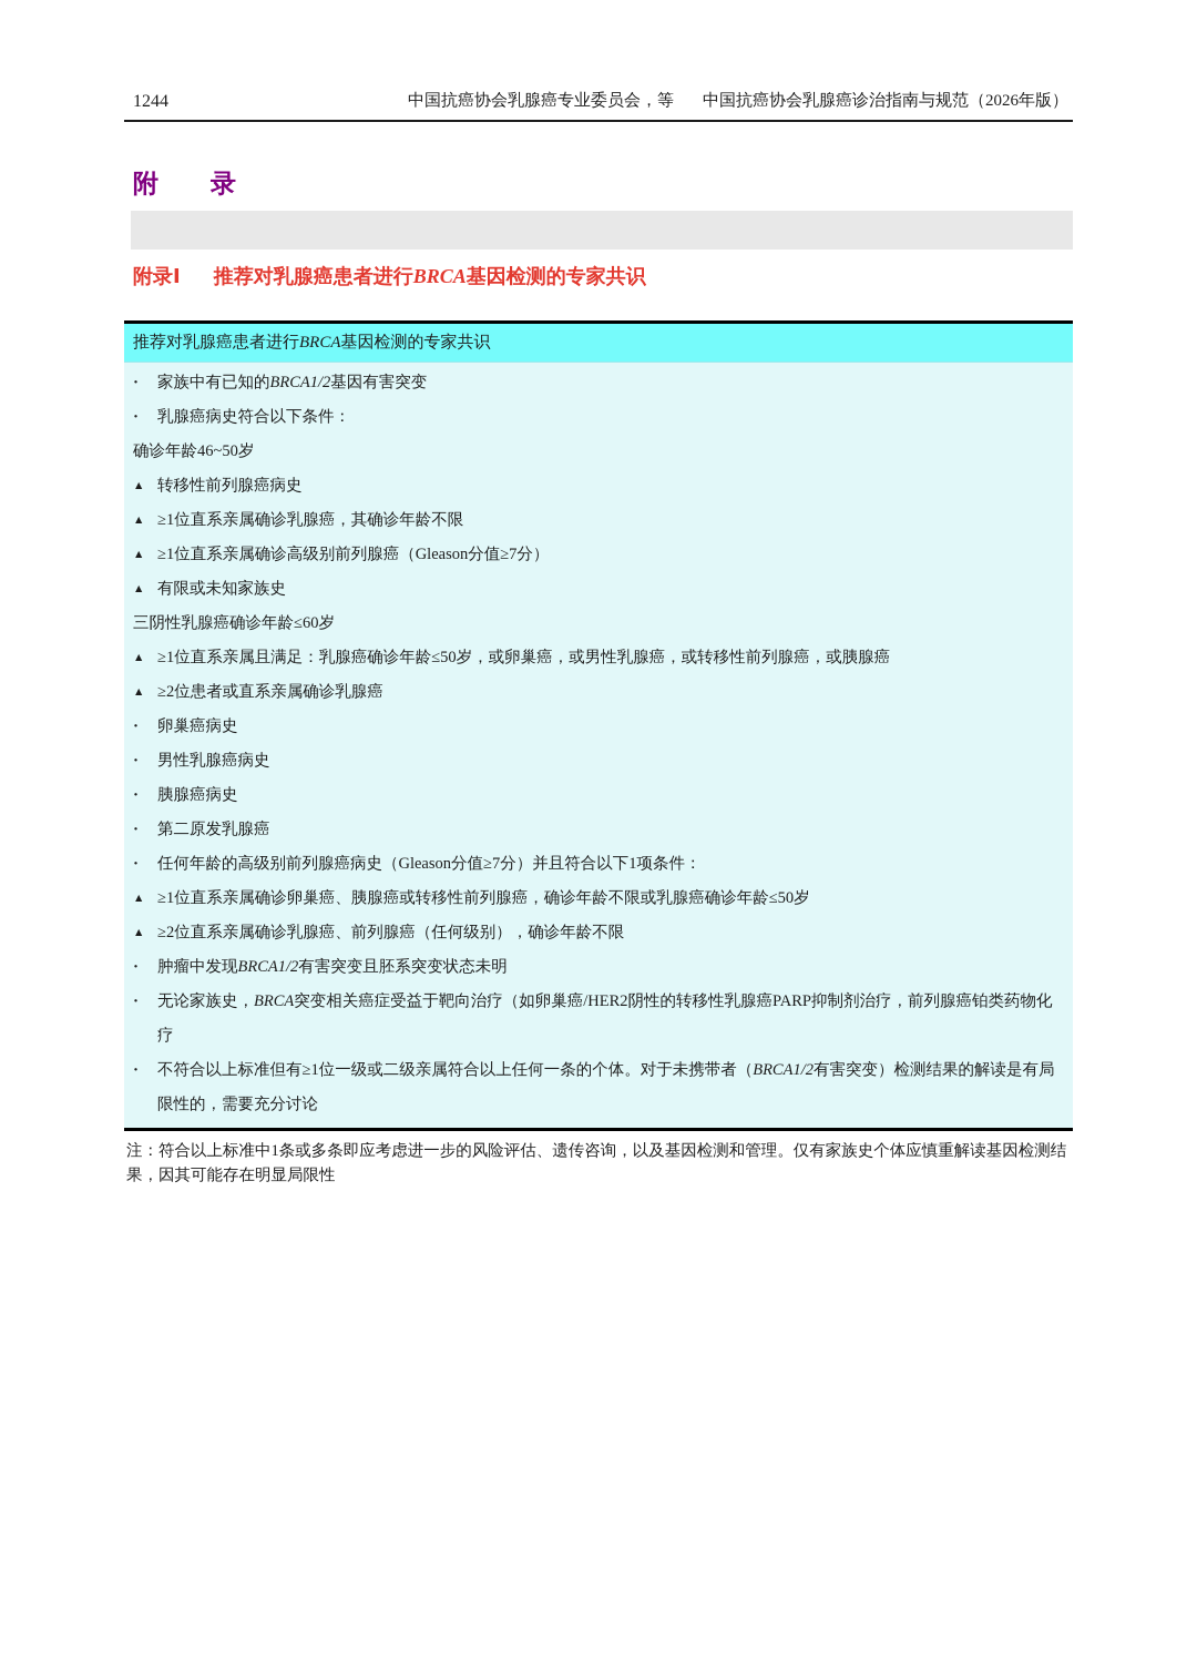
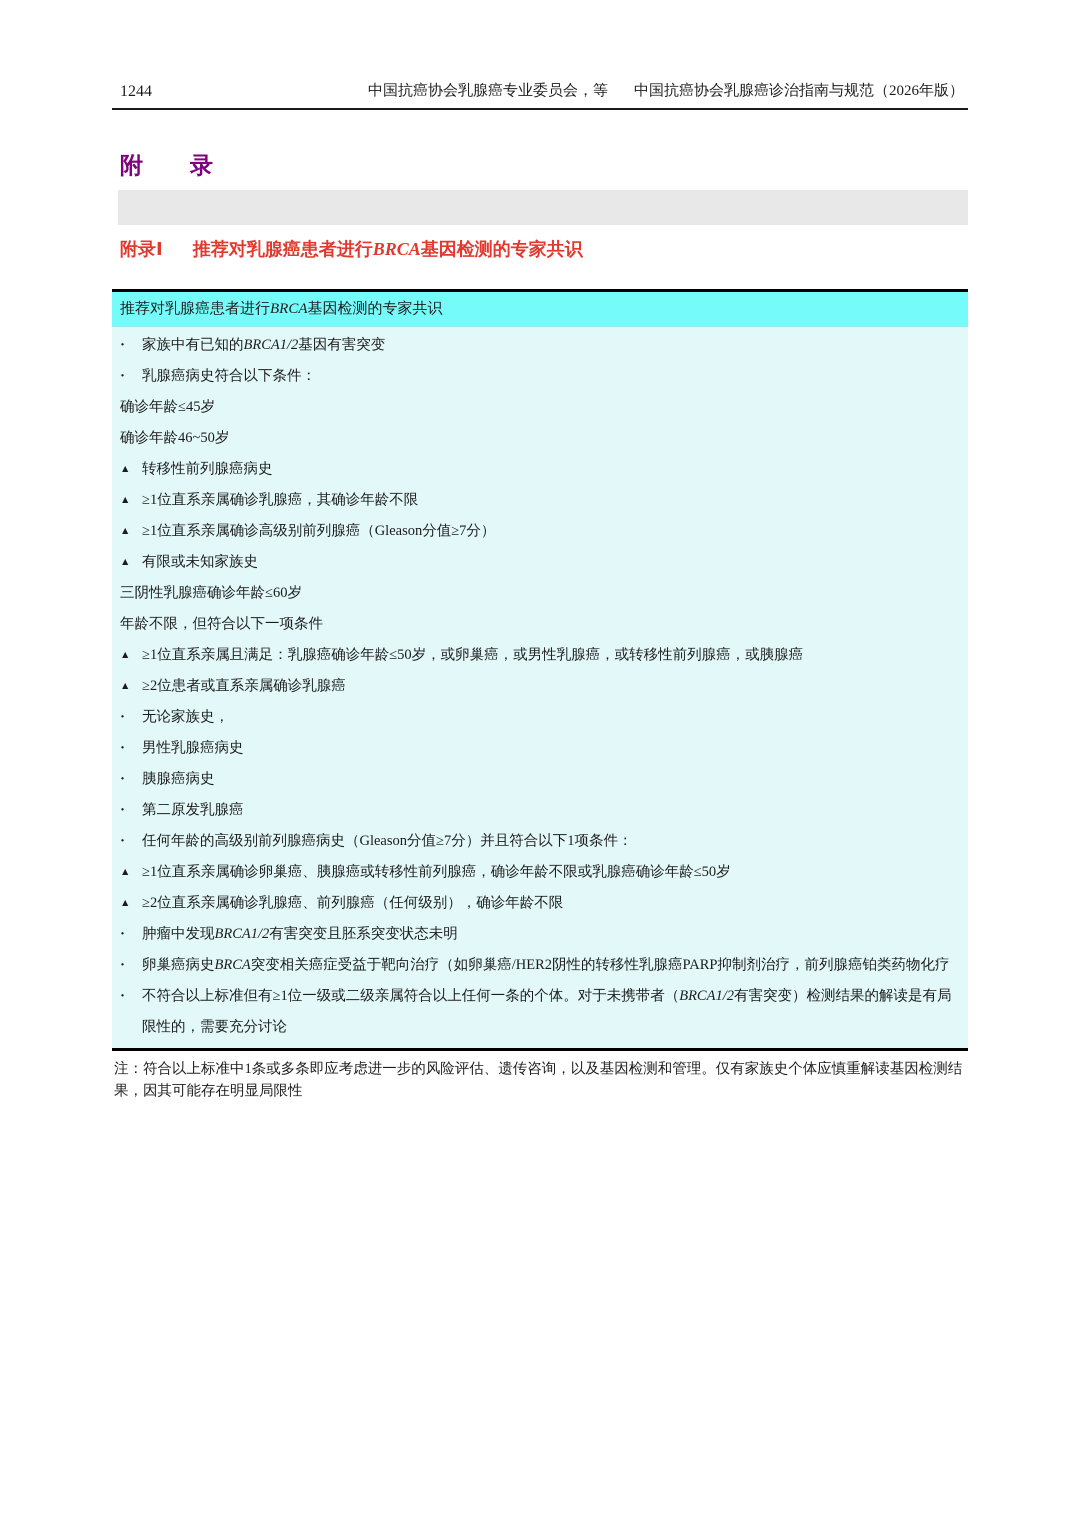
  1244
  中国抗癌协会乳腺癌专业委员会，等
  中国抗癌协会乳腺癌诊治指南与规范（2026年版）
  附 录
  附录Ⅰ
  推荐对乳腺癌患者进行BRCA基因检测的专家共识
  推荐对乳腺癌患者进行BRCA基因检测的专家共识
  ·
  家族中有已知的BRCA1/2基因有害突变
  ·
  乳腺癌病史符合以下条件：
+ 确诊年龄≤45岁
  确诊年龄46~50岁
  ▲
  转移性前列腺癌病史
  ▲
  ≥1位直系亲属确诊乳腺癌，其确诊年龄不限
  ▲
  ≥1位直系亲属确诊高级别前列腺癌（Gleason分值≥7分）
  ▲
  有限或未知家族史
  三阴性乳腺癌确诊年龄≤60岁
+ 年龄不限，但符合以下一项条件
  ▲
  ≥1位直系亲属且满足：乳腺癌确诊年龄≤50岁，或卵巢癌，或男性乳腺癌，或转移性前列腺癌，或胰腺癌
  ▲
  ≥2位患者或直系亲属确诊乳腺癌
  ·
- 卵巢癌病史
+ 无论家族史，
  ·
  男性乳腺癌病史
  ·
  胰腺癌病史
  ·
  第二原发乳腺癌
  ·
  任何年龄的高级别前列腺癌病史（Gleason分值≥7分）并且符合以下1项条件：
  ▲
  ≥1位直系亲属确诊卵巢癌、胰腺癌或转移性前列腺癌，确诊年龄不限或乳腺癌确诊年龄≤50岁
  ▲
  ≥2位直系亲属确诊乳腺癌、前列腺癌（任何级别），确诊年龄不限
  ·
  肿瘤中发现BRCA1/2有害突变且胚系突变状态未明
  ·
- 无论家族史，BRCA突变相关癌症受益于靶向治疗（如卵巢癌/HER2阴性的转移性乳腺癌PARP抑制剂治疗，前列腺癌铂类药物化疗
+ 卵巢癌病史BRCA突变相关癌症受益于靶向治疗（如卵巢癌/HER2阴性的转移性乳腺癌PARP抑制剂治疗，前列腺癌铂类药物化疗
  ·
  不符合以上标准但有≥1位一级或二级亲属符合以上任何一条的个体。对于未携带者（BRCA1/2有害突变）检测结果的解读是有局限性的，需要充分讨论
  注：符合以上标准中1条或多条即应考虑进一步的风险评估、遗传咨询，以及基因检测和管理。仅有家族史个体应慎重解读基因检测结果，因其可能存在明显局限性
